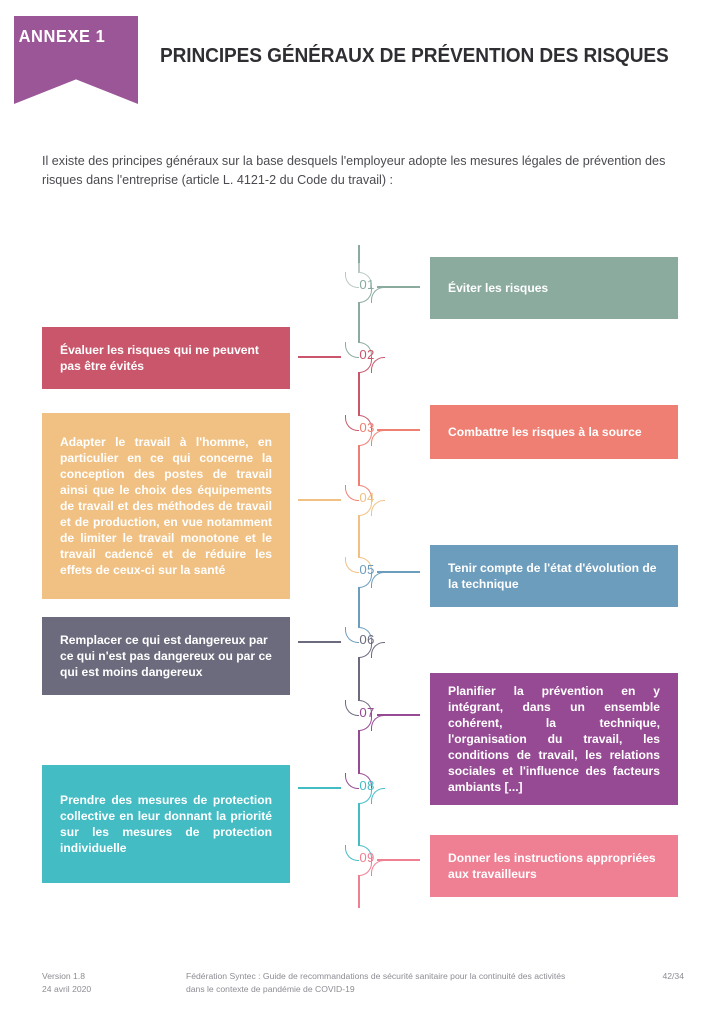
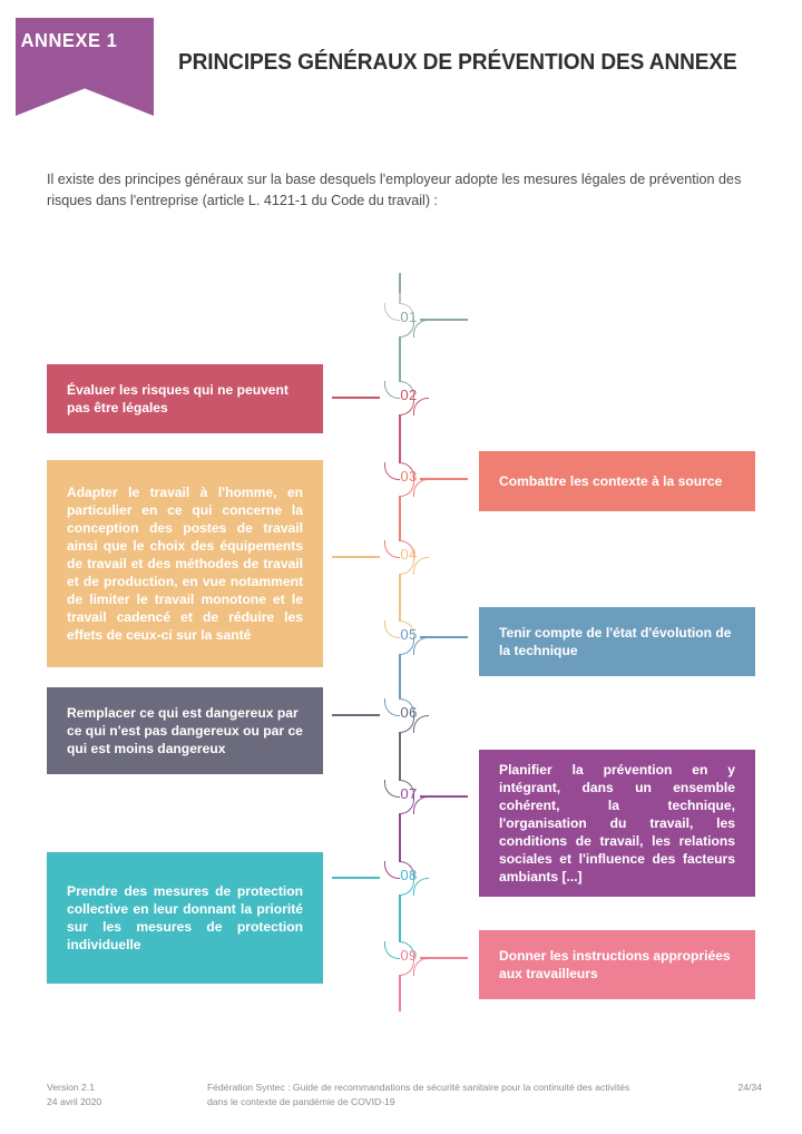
  ANNEXE 1
- PRINCIPES GÉNÉRAUX DE PRÉVENTION DES RISQUES
+ PRINCIPES GÉNÉRAUX DE PRÉVENTION DES ANNEXE
- Il existe des principes généraux sur la base desquels l'employeur adopte les mesures légales de prévention des risques dans l'entreprise (article L. 4121-2 du Code du travail) :
+ Il existe des principes généraux sur la base desquels l'employeur adopte les mesures légales de prévention des risques dans l'entreprise (article L. 4121-1 du Code du travail) :
- Éviter les risques
  01
- Évaluer les risques qui ne peuvent pas être évités
+ Évaluer les risques qui ne peuvent pas être légales
  02
- Combattre les risques à la source
+ Combattre les contexte à la source
  03
  Adapter le travail à l'homme, en particulier en ce qui concerne la conception des postes de travail ainsi que le choix des équipements de travail et des méthodes de travail et de production, en vue notamment de limiter le travail monotone et le travail cadencé et de réduire les effets de ceux-ci sur la santé
  04
  Tenir compte de l'état d'évolution de la technique
  05
  Remplacer ce qui est dangereux par ce qui n'est pas dangereux ou par ce qui est moins dangereux
  06
  Planifier la prévention en y intégrant, dans un ensemble cohérent, la technique, l'organisation du travail, les conditions de travail, les relations sociales et l'influence des facteurs ambiants [...]
  07
  Prendre des mesures de protection collective en leur donnant la priorité sur les mesures de protection individuelle
  08
  Donner les instructions appropriées aux travailleurs
  09
- Version 1.8
+ Version 2.1
  24 avril 2020
  Fédération Syntec : Guide de recommandations de sécurité sanitaire pour la continuité des activités dans le contexte de pandémie de COVID-19
- 42/34
+ 24/34
